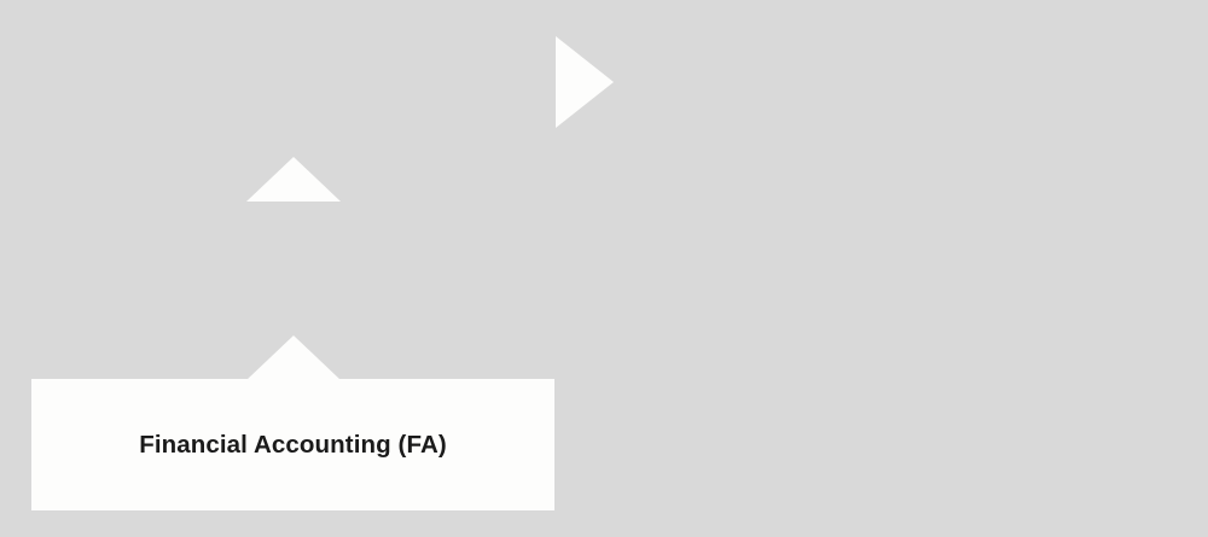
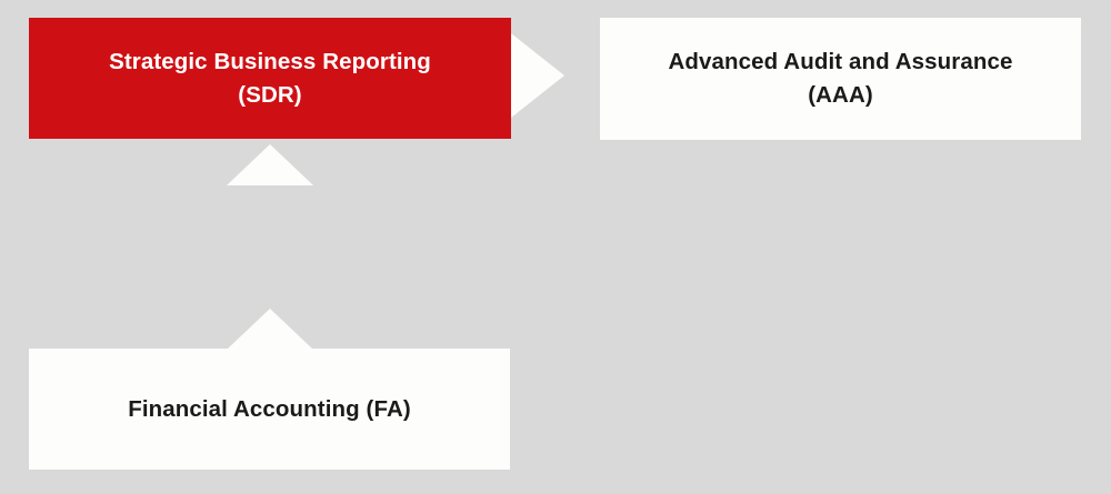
+ Strategic Business Reporting
+ (SDR)
+ Advanced Audit and Assurance
+ (AAA)
  Financial Accounting (FA)
